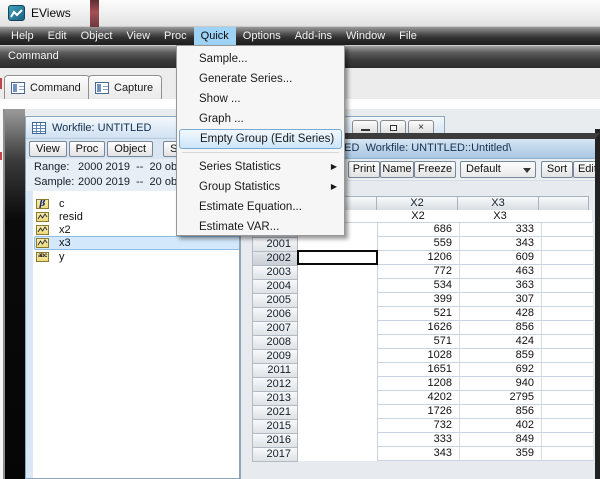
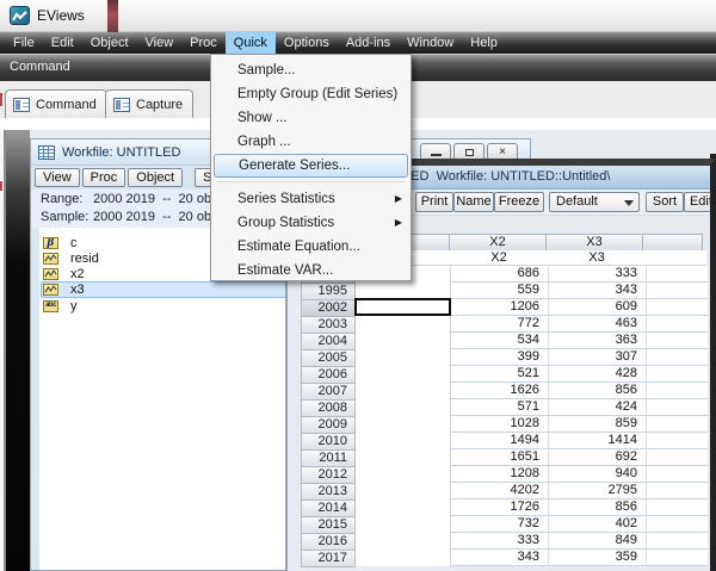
  EViews
- Help
+ File
  Edit
  Object
  View
  Proc
  Quick
  Options
  Add-ins
  Window
- File
+ Help
  Command
  Command
  Capture
  Workfile: UNTITLED
  ×
  View
  Proc
  Object
  Range: 2000 2019 -- 20 ob
  Sample: 2000 2019 -- 20 ob
  β
  c
  resid
  x2
  x3
  y
  ED Workfile: UNTITLED::Untitled\
  Default
  Print
  Name
  Freeze
  Sort
  X2
  X3
  X2
  X3
  686
  333
- 2001
+ 1995
  559
  343
  2002
  1206
  609
  2003
  772
  463
  2004
  534
  363
  2005
  399
  307
  2006
  521
  428
  2007
  1626
  856
  2008
  571
  424
  2009
  1028
  859
+ 2010
+ 1494
+ 1414
  2011
  1651
  692
  2012
  1208
  940
  2013
  4202
  2795
- 2021
+ 2014
  1726
  856
  2015
  732
  402
  2016
  333
  849
  2017
  343
  359
  Sample...
- Generate Series...
+ Empty Group (Edit Series)
  Show ...
  Graph ...
- Empty Group (Edit Series)
+ Generate Series...
  Series Statistics
  ▶
  Group Statistics
  ▶
  Estimate Equation...
  Estimate VAR...
